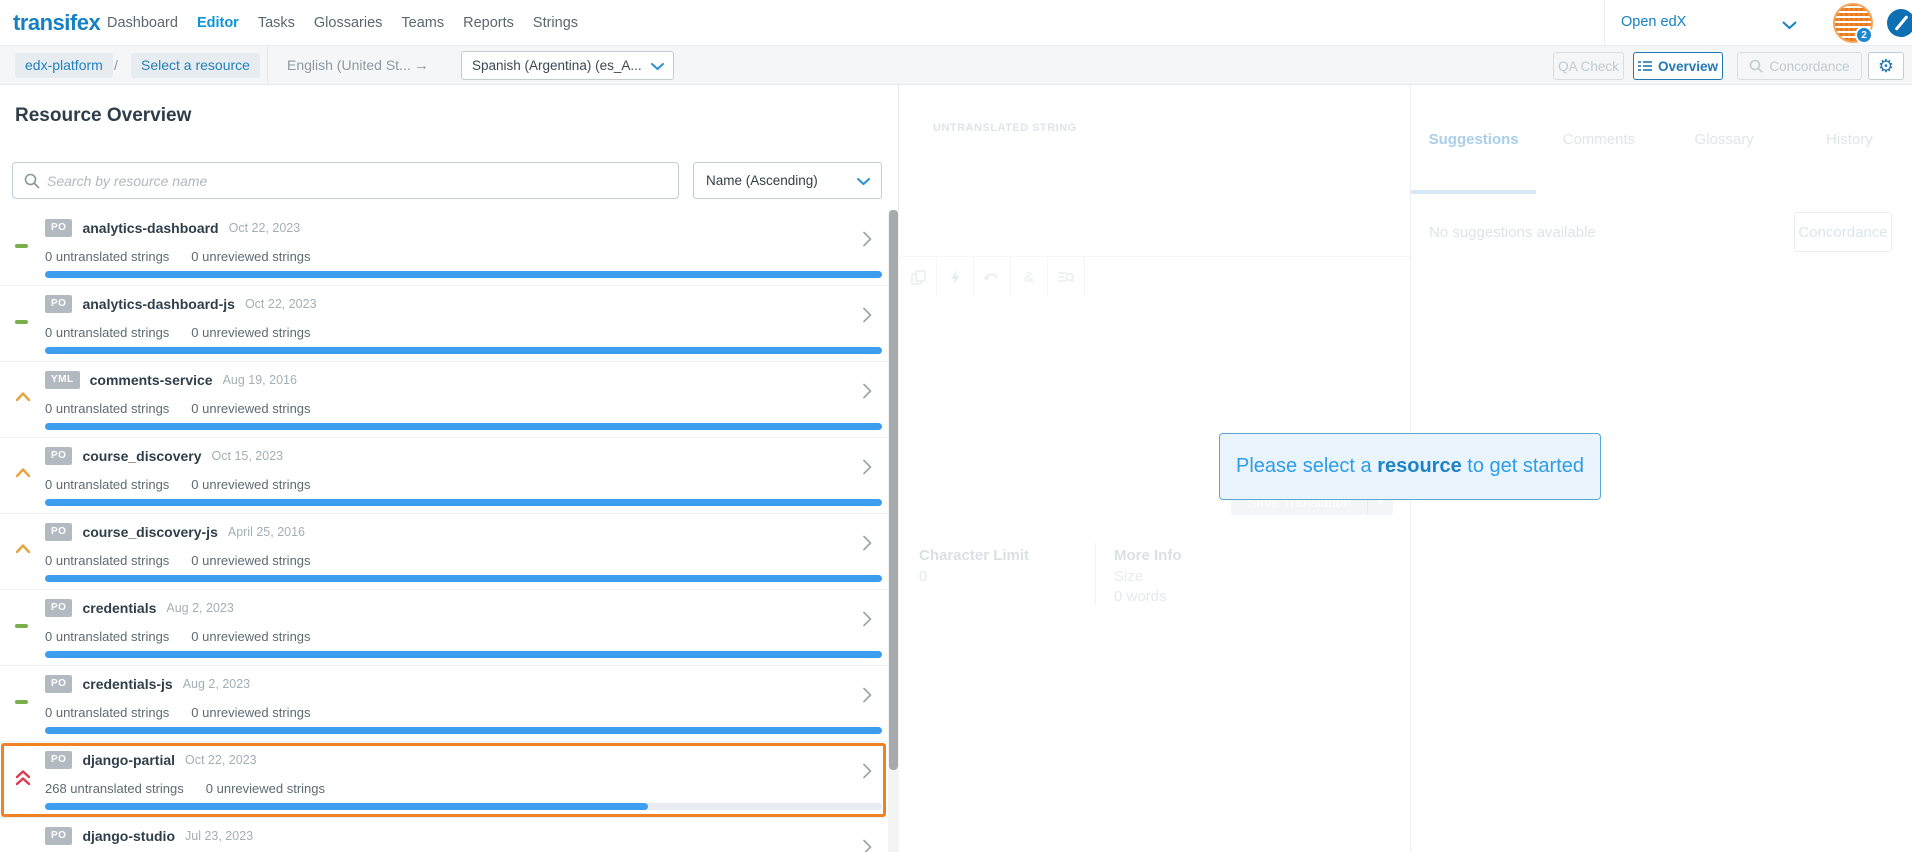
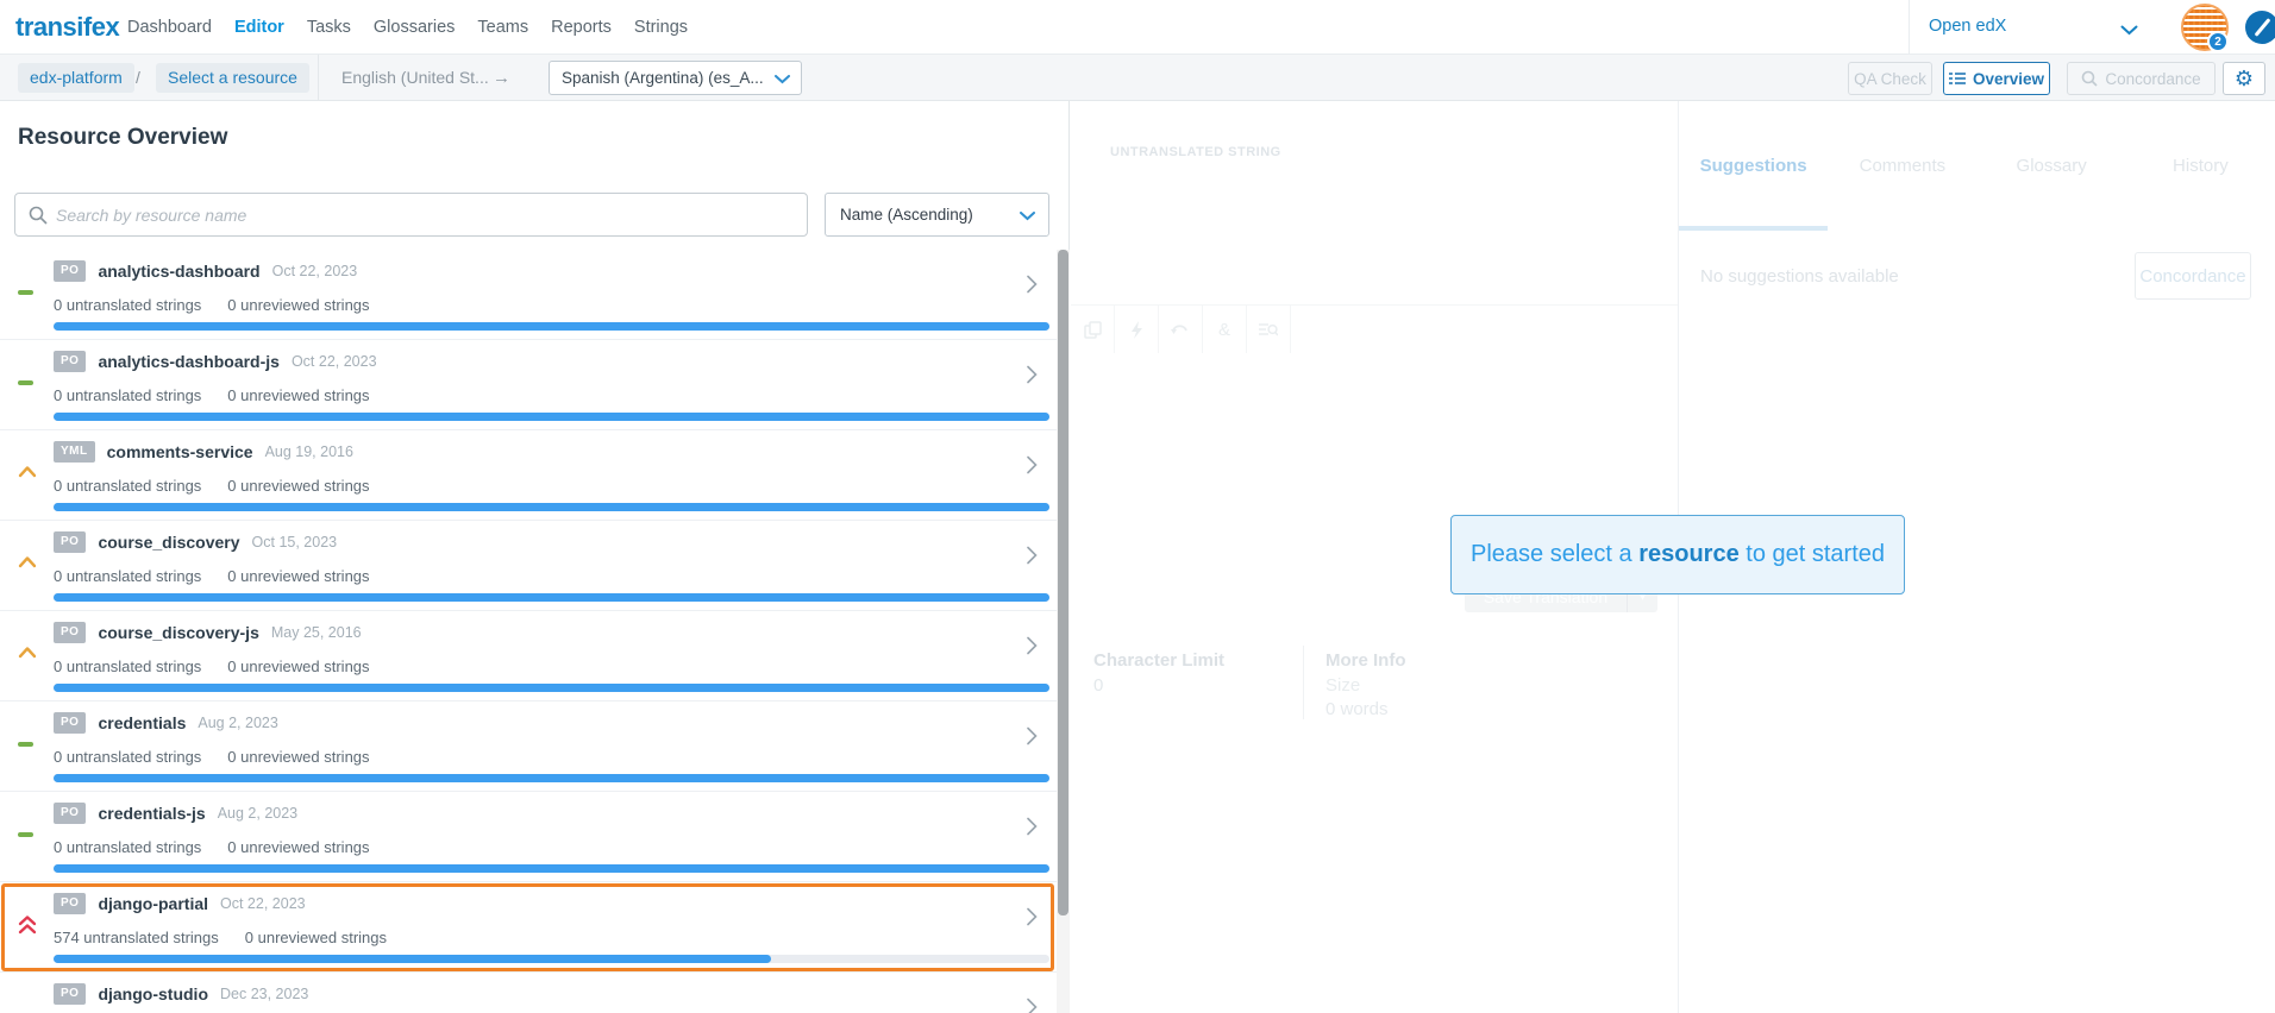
  transifex
  Dashboard
  Editor
  Tasks
  Glossaries
  Teams
  Reports
  Strings
  Open edX
  2
  edx-platform
  /
  Select a resource
  English (United St...
  →
  Spanish (Argentina) (es_A...
  QA Check
  Overview
  Concordance
  ⚙
  Resource Overview
  Search by resource name
  Name (Ascending)
  PO
  analytics-dashboard
  Oct 22, 2023
  0 untranslated strings
  0 unreviewed strings
  PO
  analytics-dashboard-js
  Oct 22, 2023
  0 untranslated strings
  0 unreviewed strings
  YML
  comments-service
  Aug 19, 2016
  0 untranslated strings
  0 unreviewed strings
  PO
  course_discovery
  Oct 15, 2023
  0 untranslated strings
  0 unreviewed strings
  PO
  course_discovery-js
- April 25, 2016
+ May 25, 2016
  0 untranslated strings
  0 unreviewed strings
  PO
  credentials
  Aug 2, 2023
  0 untranslated strings
  0 unreviewed strings
  PO
  credentials-js
  Aug 2, 2023
  0 untranslated strings
  0 unreviewed strings
  PO
  django-partial
  Oct 22, 2023
- 268 untranslated strings
+ 574 untranslated strings
  0 unreviewed strings
  PO
  django-studio
- Jul 23, 2023
+ Dec 23, 2023
  UNTRANSLATED STRING
  Save Translation
  ▾
  Please select a
  resource
  to get started
  Character Limit
  0
  More Info
  0 words
  Suggestions
  Comments
  Glossary
  History
  No suggestions available
  Concordance
